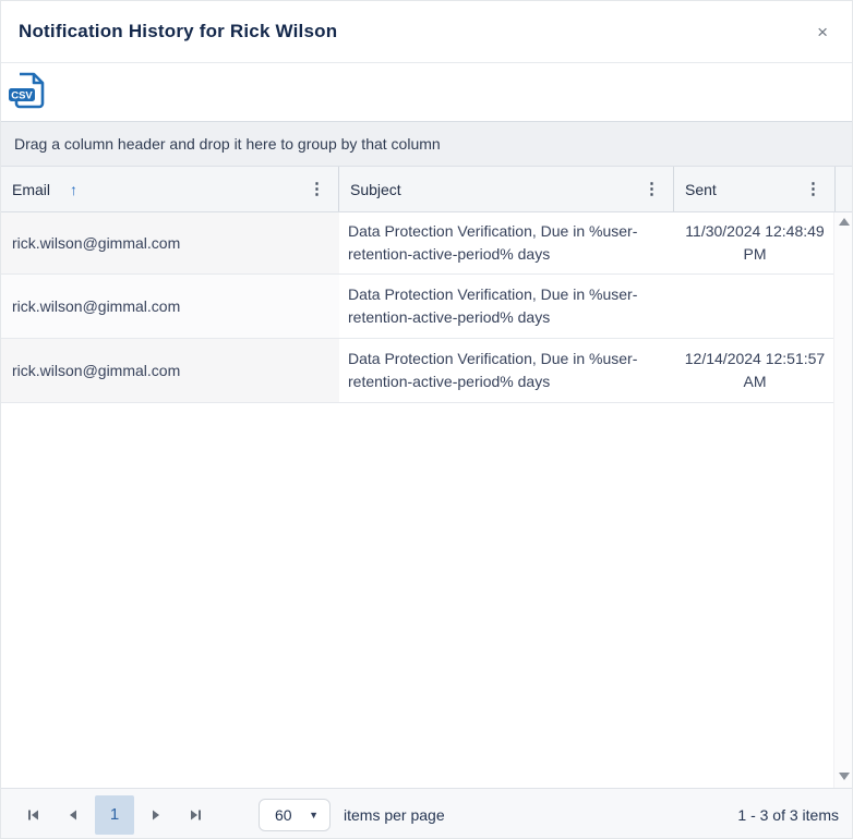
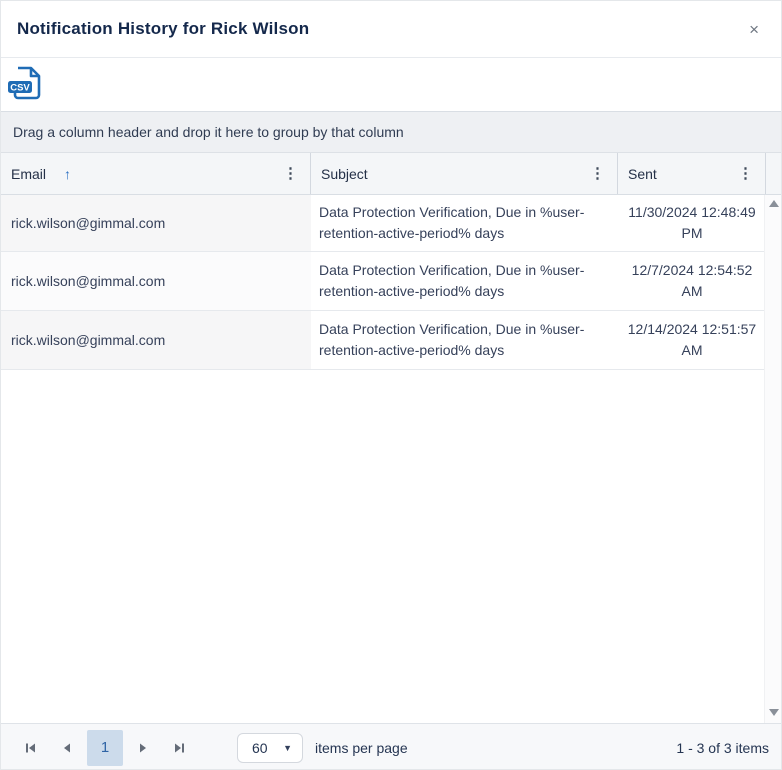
  Notification History for Rick Wilson
  ×
  CSV
  Drag a column header and drop it here to group by that column
  Email
  ↑
  ⋮
  Subject
  ⋮
  Sent
  ⋮
  rick.wilson@gimmal.com
  Data Protection Verification, Due in %user-retention-active-period% days
  11/30/2024 12:48:49 PM
  rick.wilson@gimmal.com
  Data Protection Verification, Due in %user-retention-active-period% days
+ 12/7/2024 12:54:52 AM
  rick.wilson@gimmal.com
  Data Protection Verification, Due in %user-retention-active-period% days
  12/14/2024 12:51:57 AM
  1
  60
  ▼
  items per page
  1 - 3 of 3 items
